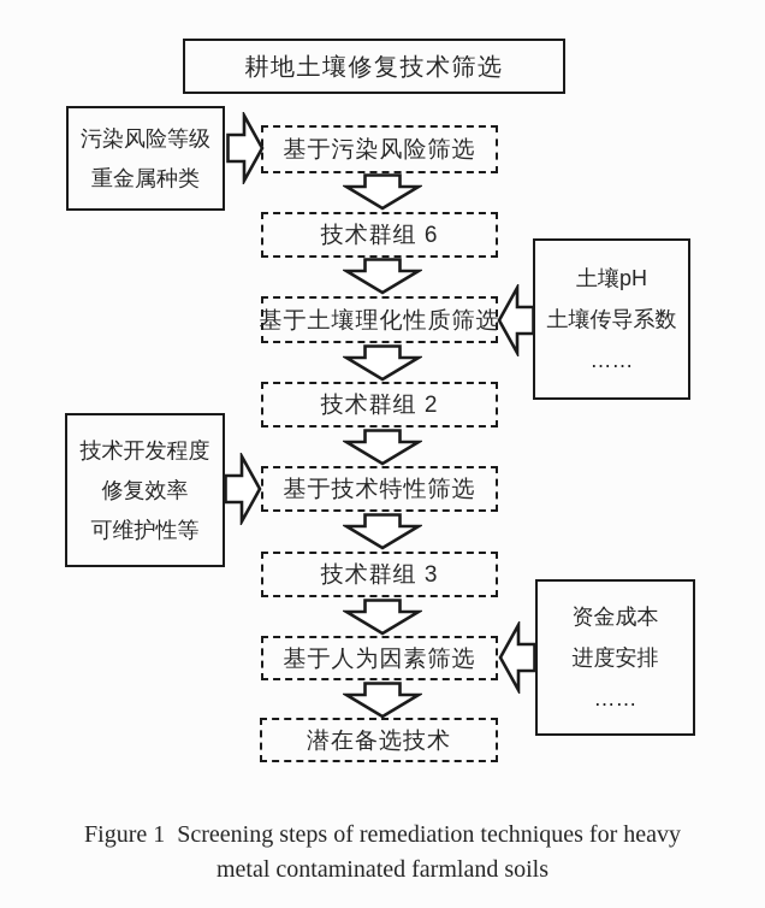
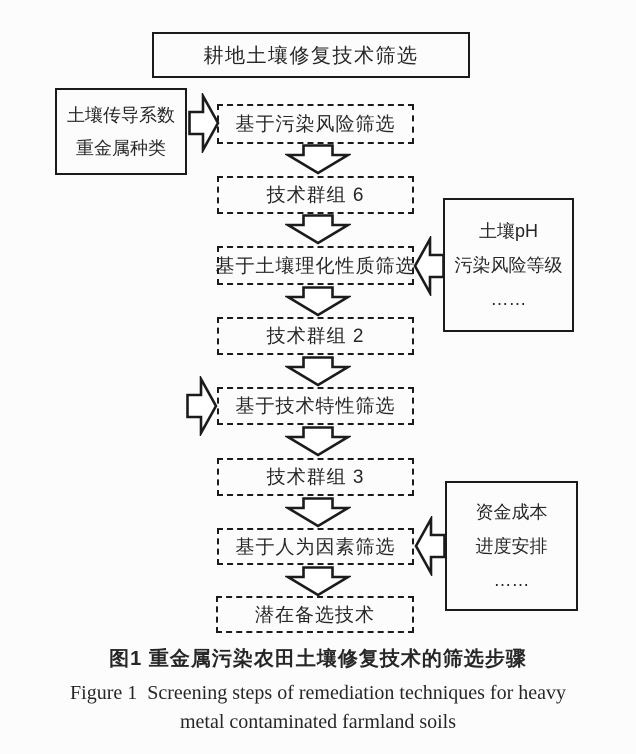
  耕地土壤修复技术筛选
- 污染风险等级
+ 土壤传导系数
  重金属种类
  基于污染风险筛选
  技术群组 6
  基于土壤理化性质筛选
  土壤pH
- 土壤传导系数
+ 污染风险等级
  ……
  技术群组 2
- 技术开发程度
- 修复效率
- 可维护性等
  基于技术特性筛选
  技术群组 3
  基于人为因素筛选
  资金成本
  进度安排
  ……
  潜在备选技术
+ 图1 重金属污染农田土壤修复技术的筛选步骤
  Figure 1 Screening steps of remediation techniques for heavy
  metal contaminated farmland soils
